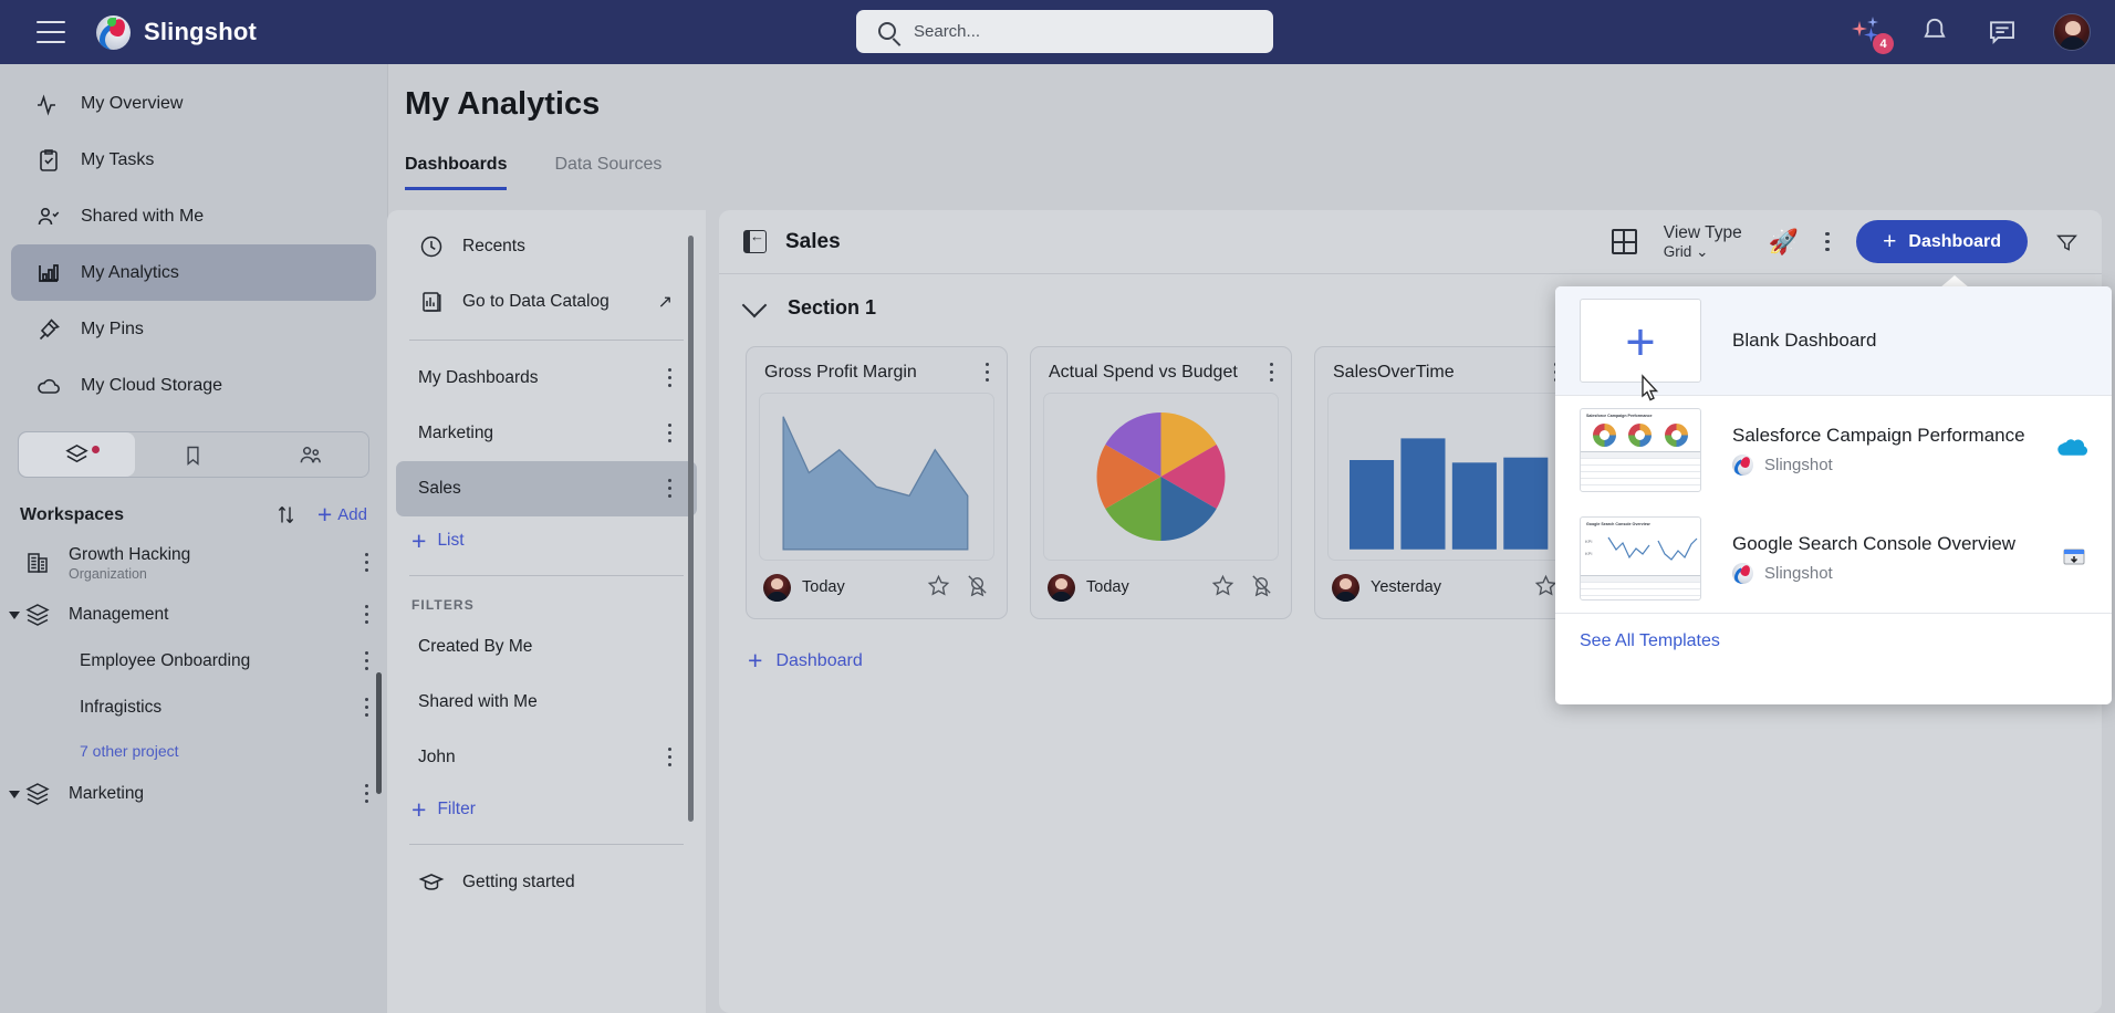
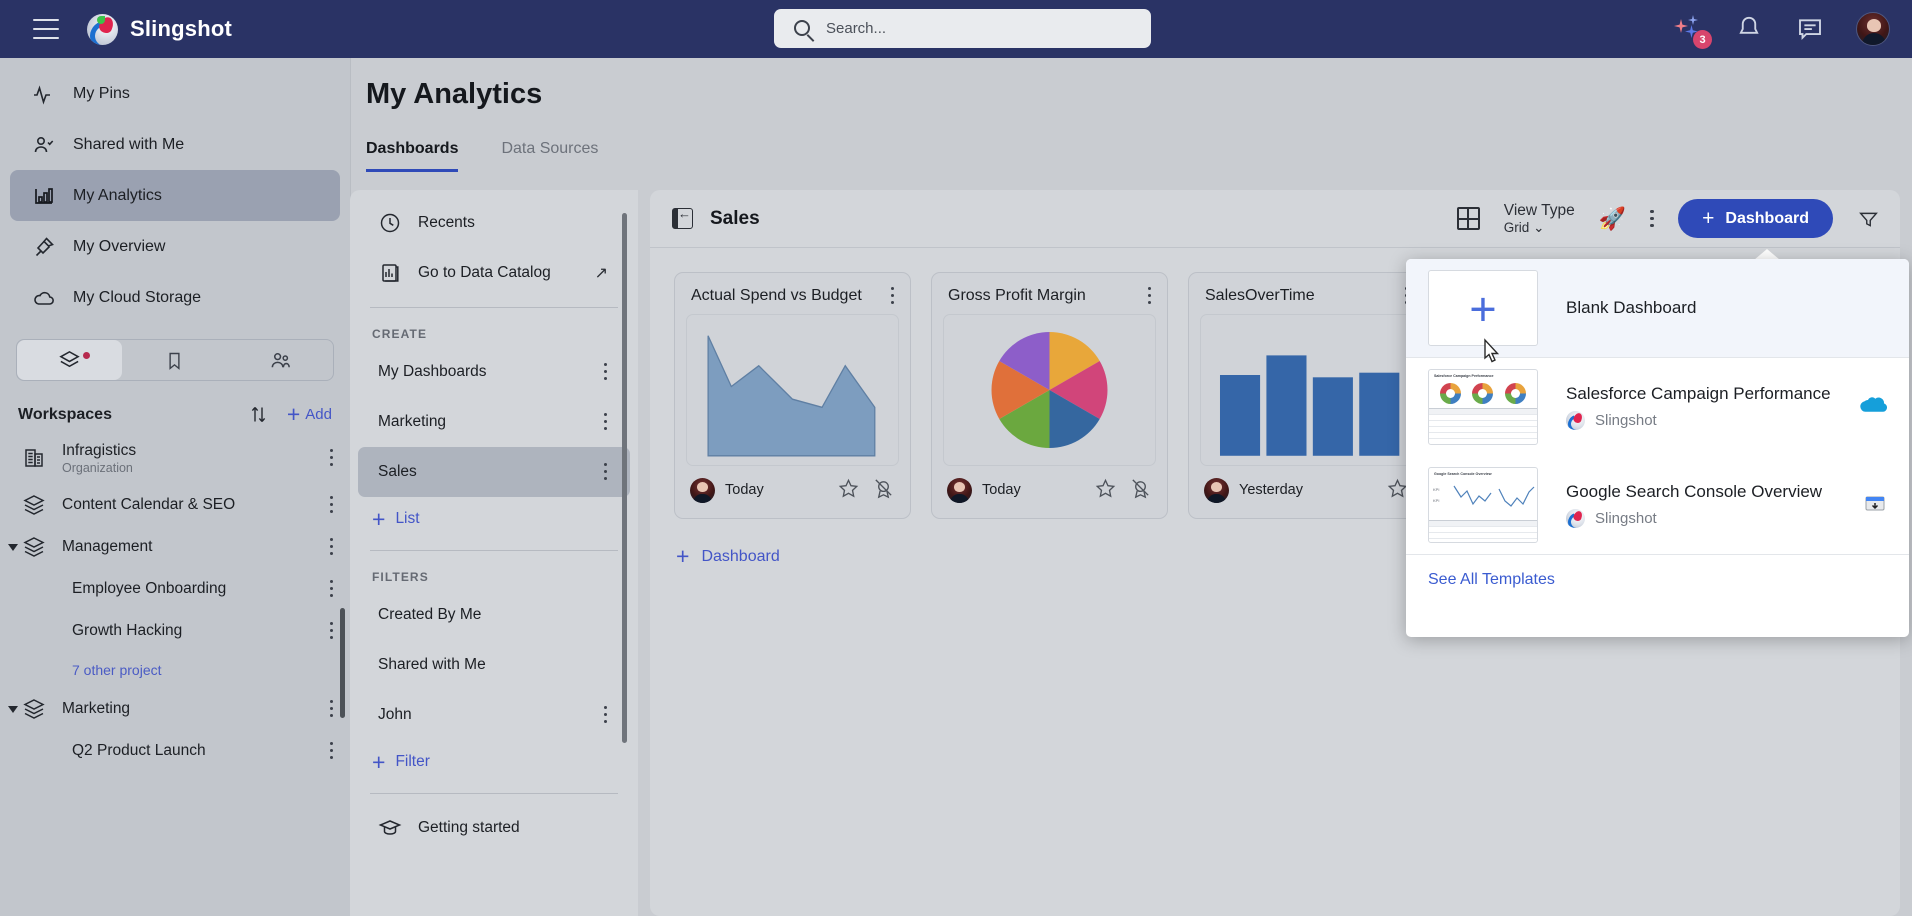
  Slingshot
  Search...
- 4
+ 3
- My Overview
+ My Pins
- My Tasks
  Shared with Me
  My Analytics
- My Pins
+ My Overview
  My Cloud Storage
  Workspaces
  +
  Add
- Growth Hacking
+ Infragistics
  Organization
+ Content Calendar & SEO
  Management
  Employee Onboarding
- Infragistics
+ Growth Hacking
  7 other project
  Marketing
+ Q2 Product Launch
  My Analytics
  Dashboards
  Data Sources
  Recents
  Go to Data Catalog
  ↗
+ CREATE
  My Dashboards
  Marketing
  Sales
  +
  List
  FILTERS
  Created By Me
  Shared with Me
  John
  +
  Filter
  Getting started
  Sales
  View Type
  Grid ⌄
  🚀
  +
  Dashboard
- Section 1
- Gross Profit Margin
+ Actual Spend vs Budget
  Today
- Actual Spend vs Budget
+ Gross Profit Margin
  Today
  SalesOverTime
  Yesterday
  +
  Dashboard
  +
  Blank Dashboard
  Salesforce Campaign Performance
  Slingshot
  Google Search Console Overview
  Slingshot
  See All Templates
